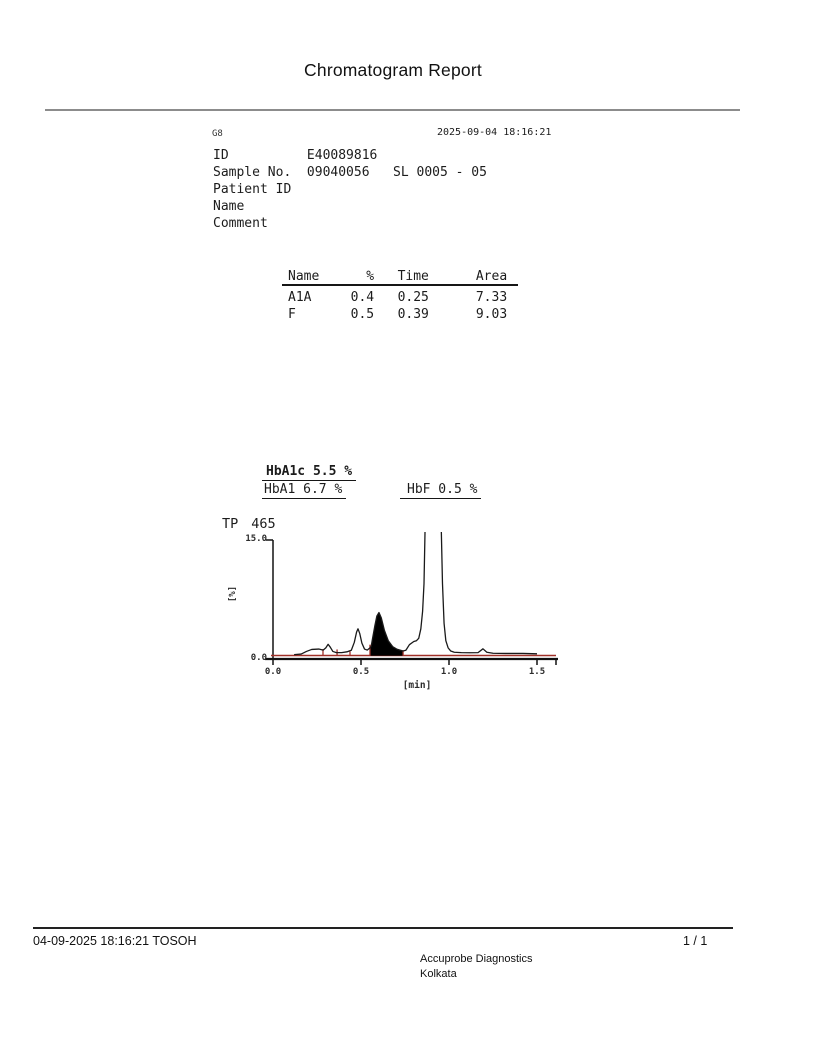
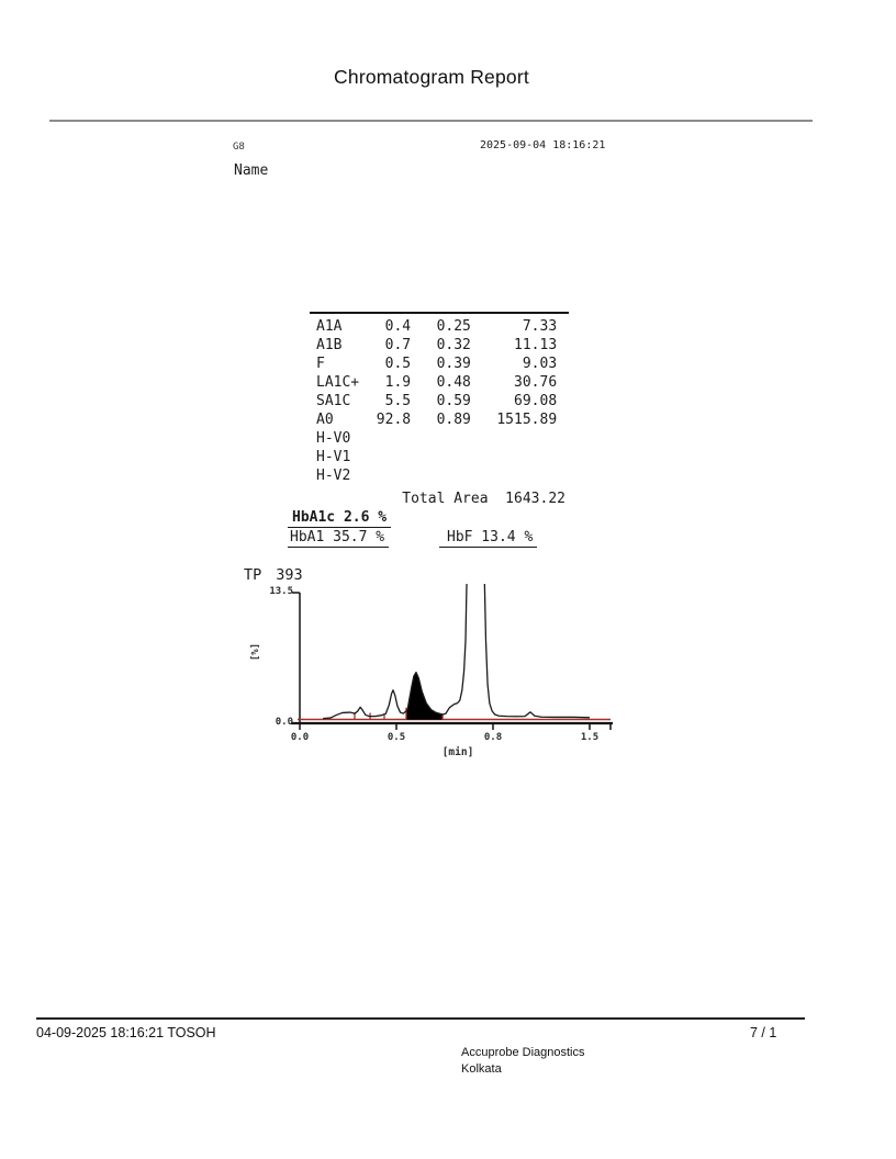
  Chromatogram Report
  G8
  2025-09-04 18:16:21
- ID E40089816
- Sample No. 09040056 SL 0005 - 05
- Patient ID
  Name
- Comment
- Name % Time Area
  A1A 0.4 0.25 7.33
+ A1B 0.7 0.32 11.13
  F 0.5 0.39 9.03
+ LA1C+ 1.9 0.48 30.76
+ SA1C 5.5 0.59 69.08
+ A0 92.8 0.89 1515.89
+ H-V0
+ H-V1
+ H-V2
+ Total Area 1643.22
- HbA1c 5.5 %
+ HbA1c 2.6 %
- HbA1 6.7 %
+ HbA1 35.7 %
- HbF 0.5 %
+ HbF 13.4 %
- TP 465
+ TP 393
  [min]
  04-09-2025 18:16:21 TOSOH
- 1 / 1
+ 7 / 1
  Accuprobe Diagnostics
  Kolkata
  0.0
  0.5
- 1.0
+ 0.8
  1.5
- 15.0
+ 13.5
  0.0
